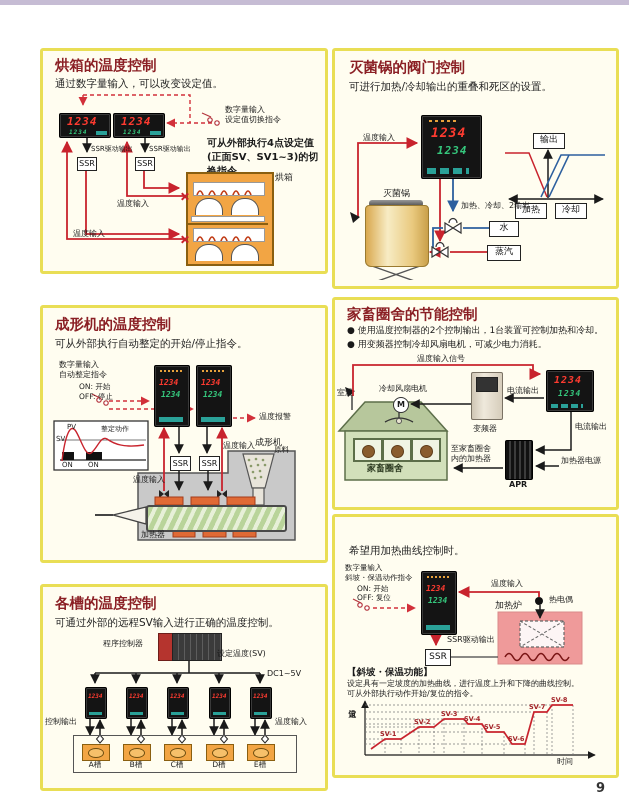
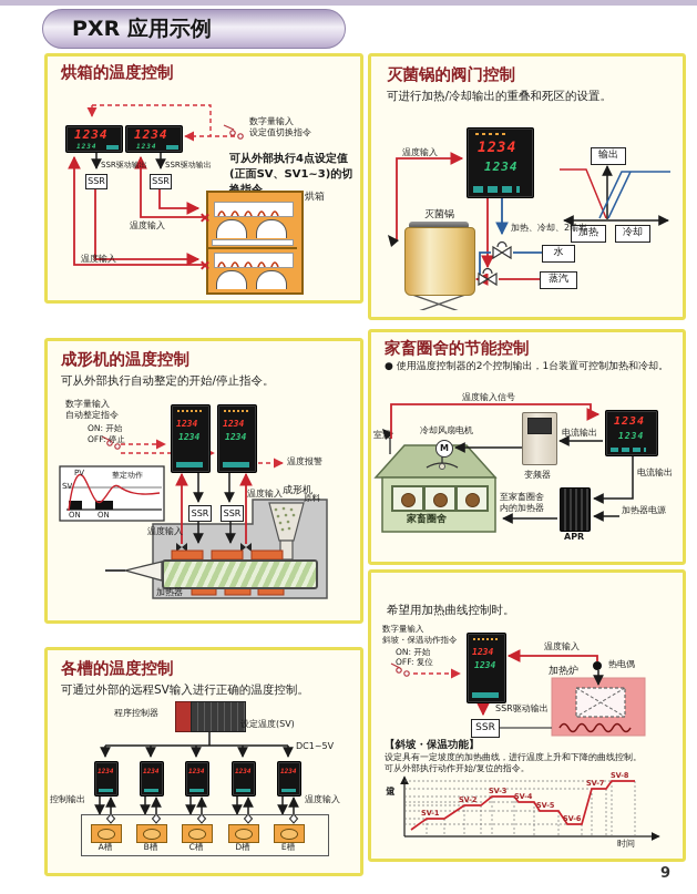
+ PXR 应用示例
  9
  烘箱的温度控制
- 通过数字量输入，可以改变设定值。
  1234
  1234
  数字量输入
  设定值切换指令
  可从外部执行4点设定值(正面SV、SV1~3)的切
  SSR驱动输出
  SSR驱动输出
  SSR
  SSR
  温度输入
  温度输入
  烘箱
  灭菌锅的阀门控制
  可进行加热/冷却输出的重叠和死区的设置。
  1234
  1234
  温度输入
  输出
  加热
  冷却
  加热、冷却、2输出
  灭菌锅
  水
  蒸汽
  成形机的温度控制
  可从外部执行自动整定的开始/停止指令。
  数字量输入
  自动整定指令
  ON: 开始
  OFF: 停止
  1234
  1234
  1234
  1234
  温度报警
  PV
  整定动作
  SV
  ON
  ON
  SSR
  SSR
  温度输入
  温度输入
  成形机
  原料
  加热器
  家畜圈舍的节能控制
  ● 使用温度控制器的2个控制输出，1台装置可控制加热和冷却。
- ● 用变频器控制冷却风扇电机，可减少电力消耗。
  温度输入信号
  室温
  冷却风扇电机
  M
  变频器
  1234
  1234
  电流输出
  电流输出
  APR
  至家畜圈舍
  内的加热器
  加热器电源
  家畜圈舍
  希望用加热曲线控制时。
  数字量输入
  斜坡・保温动作指令
  ON: 开始
  OFF: 复位
  1234
  1234
  温度输入
  热电偶
  加热炉
  SSR驱动输出
  SSR
  【斜坡・保温功能】
  设定具有一定坡度的加热曲线，进行温度上升和下降的曲线控制。
  可从外部执行动作开始/复位的指令。
  时间
  SV-1
  SV-2
  SV-3
  SV-4
  SV-5
  SV-6
  SV-7
  SV-8
  各槽的温度控制
  可通过外部的远程SV输入进行正确的温度控制。
  程序控制器
  设定温度(SV)
  DC1~5V
  控制输出
  温度输入
  A槽
  B槽
  C槽
  D槽
  E槽
